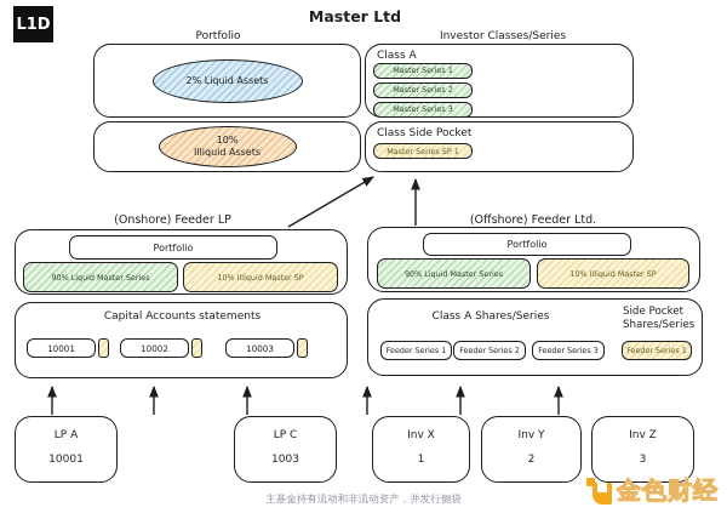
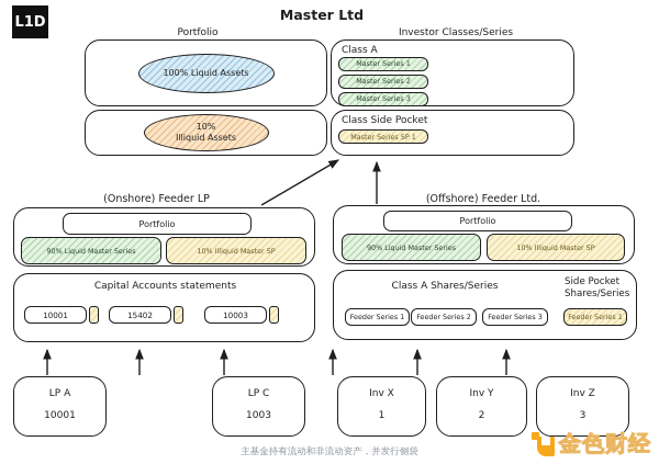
  L1D
  Master Ltd
  Portfolio
  Investor Classes/Series
- 2% Liquid Assets
+ 100% Liquid Assets
  10%
  Illiquid Assets
  Class A
  Master Series 1
  Master Series 2
  Master Series 3
  Class Side Pocket
  Master Series SP 1
  (Onshore) Feeder LP
  Portfolio
  90% Liquid Master Series
  10% Illiquid Master SP
  Capital Accounts statements
  10001
- 10002
+ 15402
  10003
  (Offshore) Feeder Ltd.
  Portfolio
  90% Liquid Master Series
  10% Illiquid Master SP
  Class A Shares/Series
  Side Pocket
  Shares/Series
  Feeder Series 1
  Feeder Series 2
  Feeder Series 3
  Feeder Series 1
  LP A
  10001
  LP C
  1003
  Inv X
  1
  Inv Y
  2
  Inv Z
  3
  主基金持有流动和非流动资产，并发行侧袋
  金色财经
